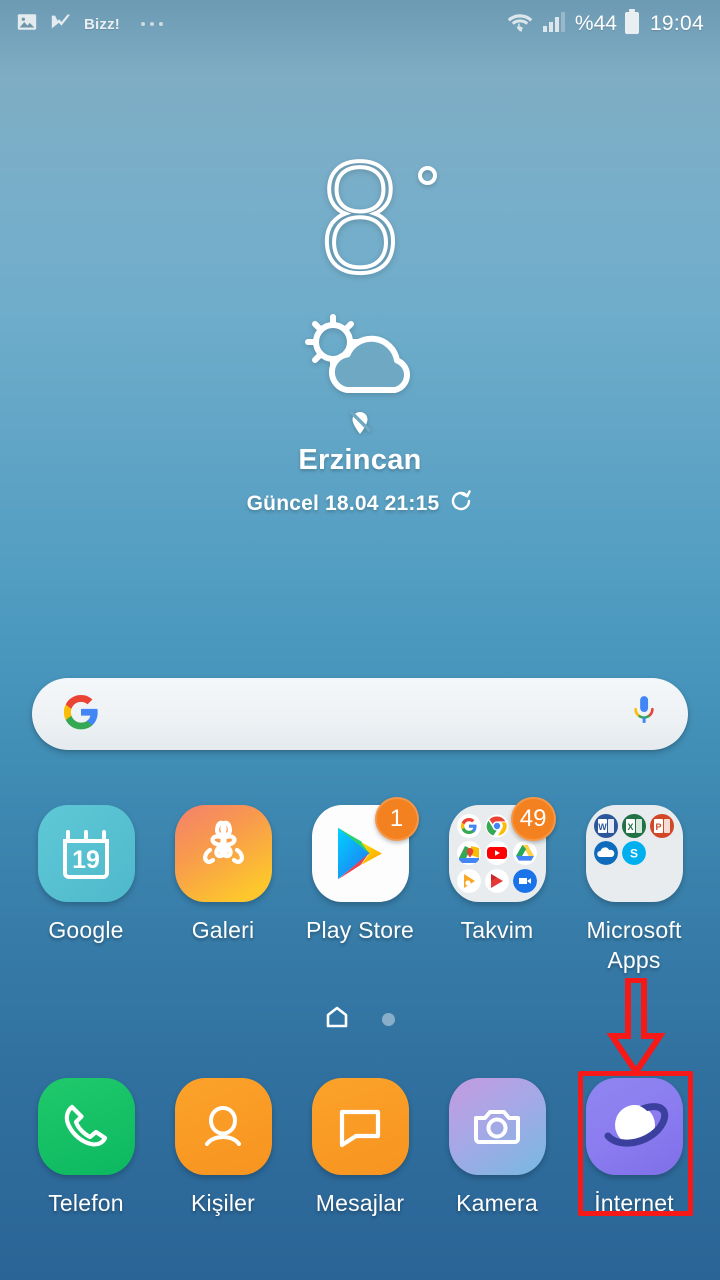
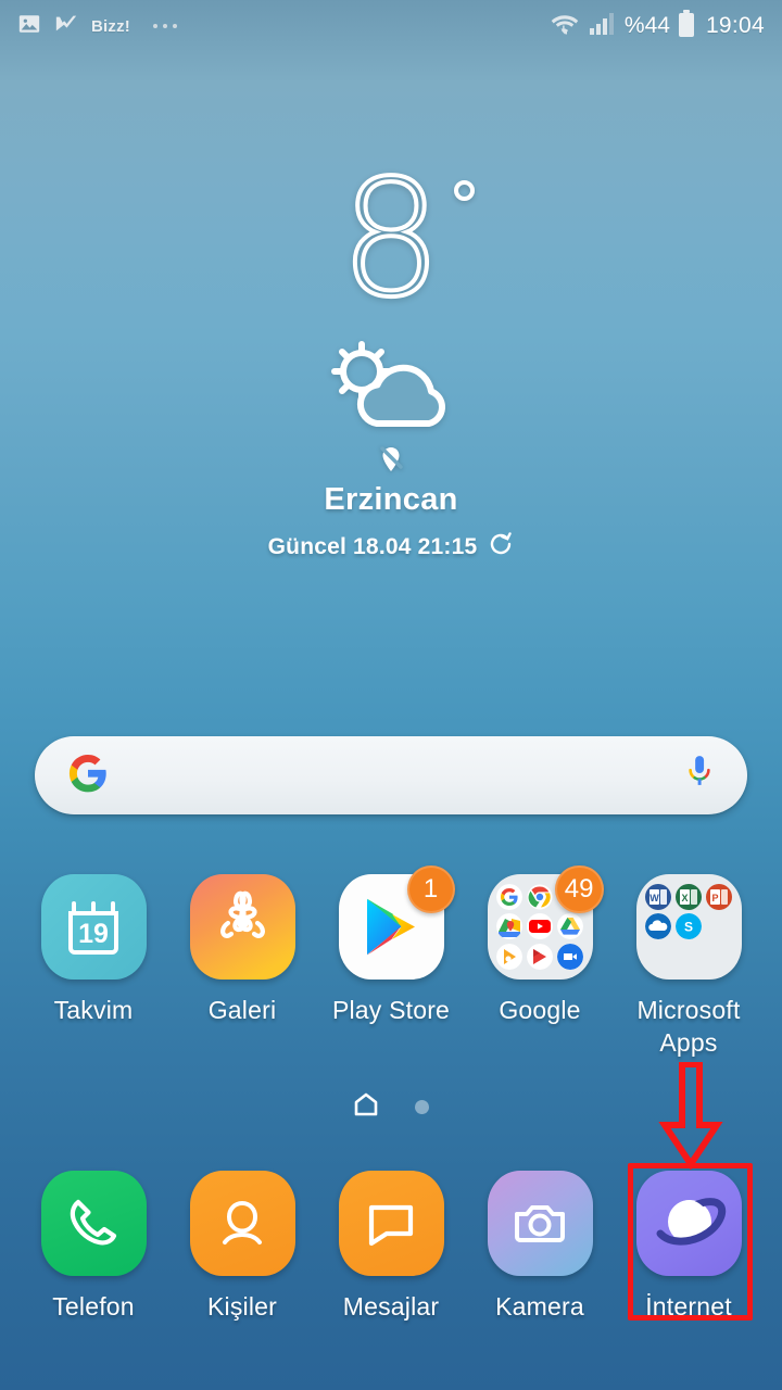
  Bizz!
  %44
  19:04
  8
  Erzincan
  Güncel 18.04 21:15
  19
- Google
+ Takvim
  Galeri
  1
  Play Store
  49
- Takvim
+ Google
  W
  X
  P
  S
  Microsoft Apps
  Telefon
  Kişiler
  Mesajlar
  Kamera
  İnternet
